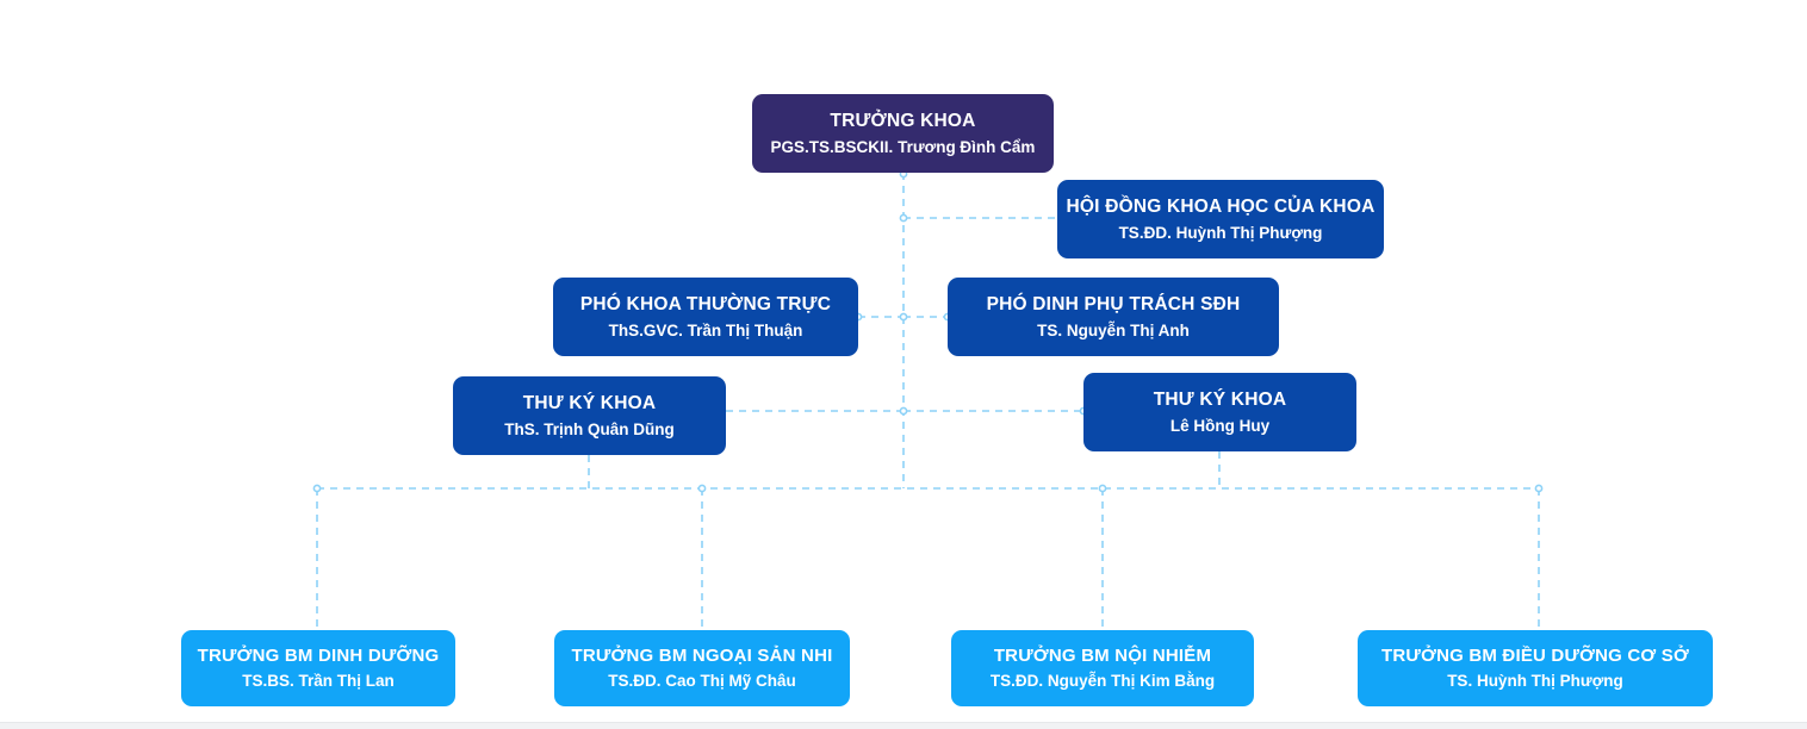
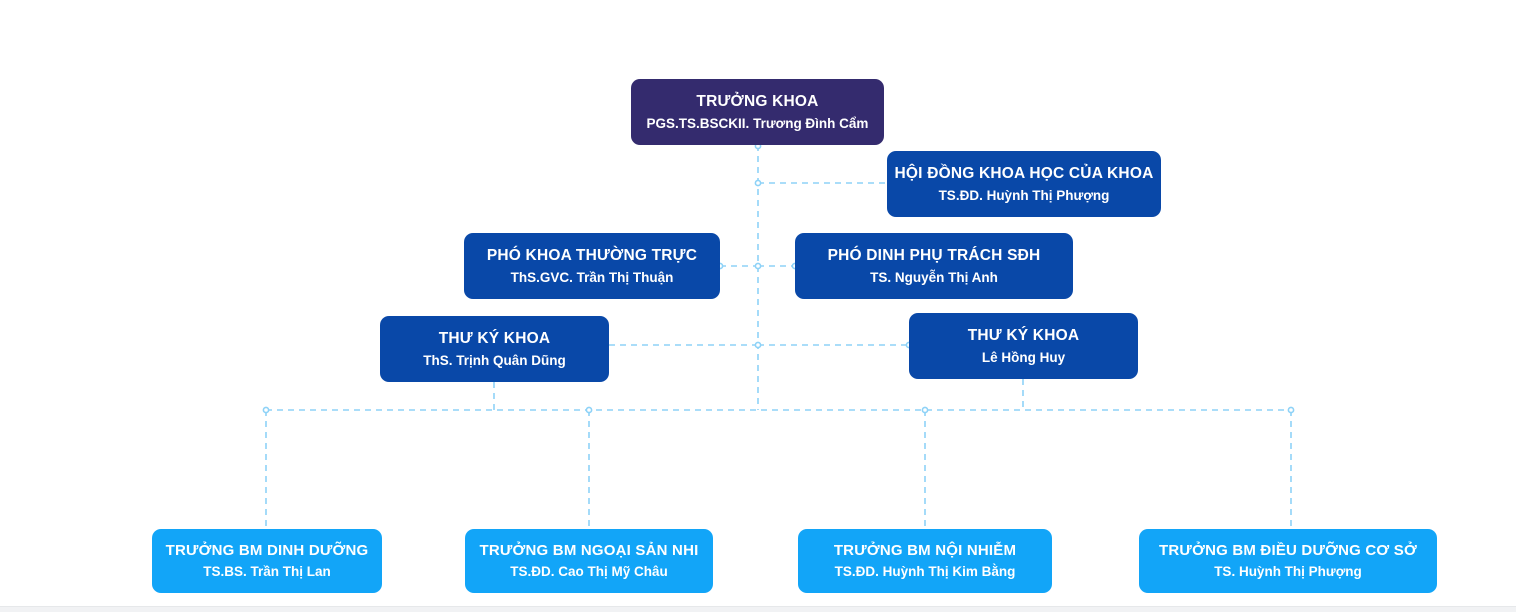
  TRƯỞNG KHOA
  PGS.TS.BSCKII. Trương Đình Cẩm
  HỘI ĐỒNG KHOA HỌC CỦA KHOA
  TS.ĐD. Huỳnh Thị Phượng
  PHÓ KHOA THƯỜNG TRỰC
  ThS.GVC. Trần Thị Thuận
  PHÓ DINH PHỤ TRÁCH SĐH
  TS. Nguyễn Thị Anh
  THƯ KÝ KHOA
  ThS. Trịnh Quân Dũng
  THƯ KÝ KHOA
  Lê Hồng Huy
  TRƯỞNG BM DINH DƯỠNG
  TS.BS. Trần Thị Lan
  TRƯỞNG BM NGOẠI SẢN NHI
  TS.ĐD. Cao Thị Mỹ Châu
  TRƯỞNG BM NỘI NHIỄM
- TS.ĐD. Nguyễn Thị Kim Bằng
+ TS.ĐD. Huỳnh Thị Kim Bằng
  TRƯỞNG BM ĐIỀU DƯỠNG CƠ SỞ
  TS. Huỳnh Thị Phượng
